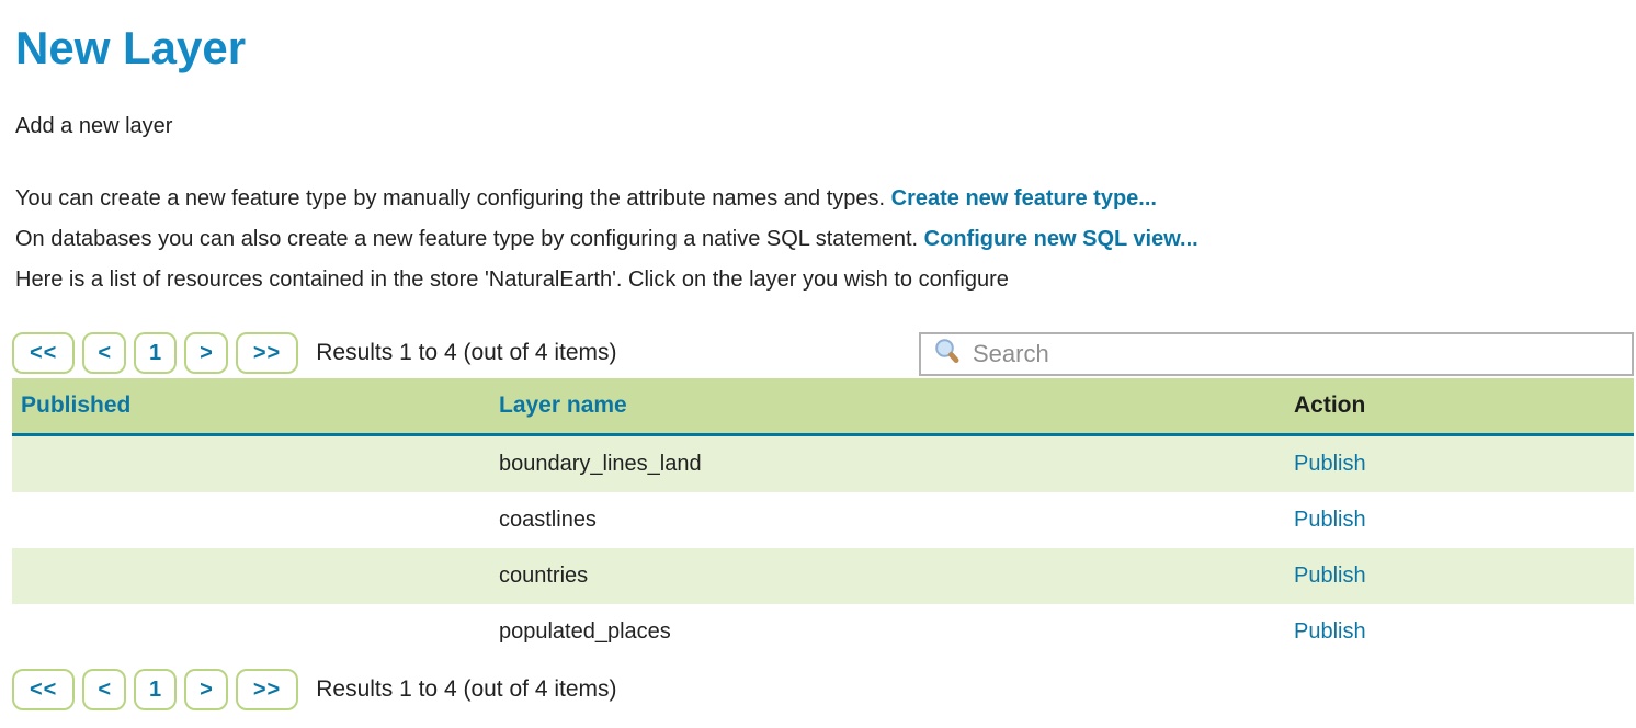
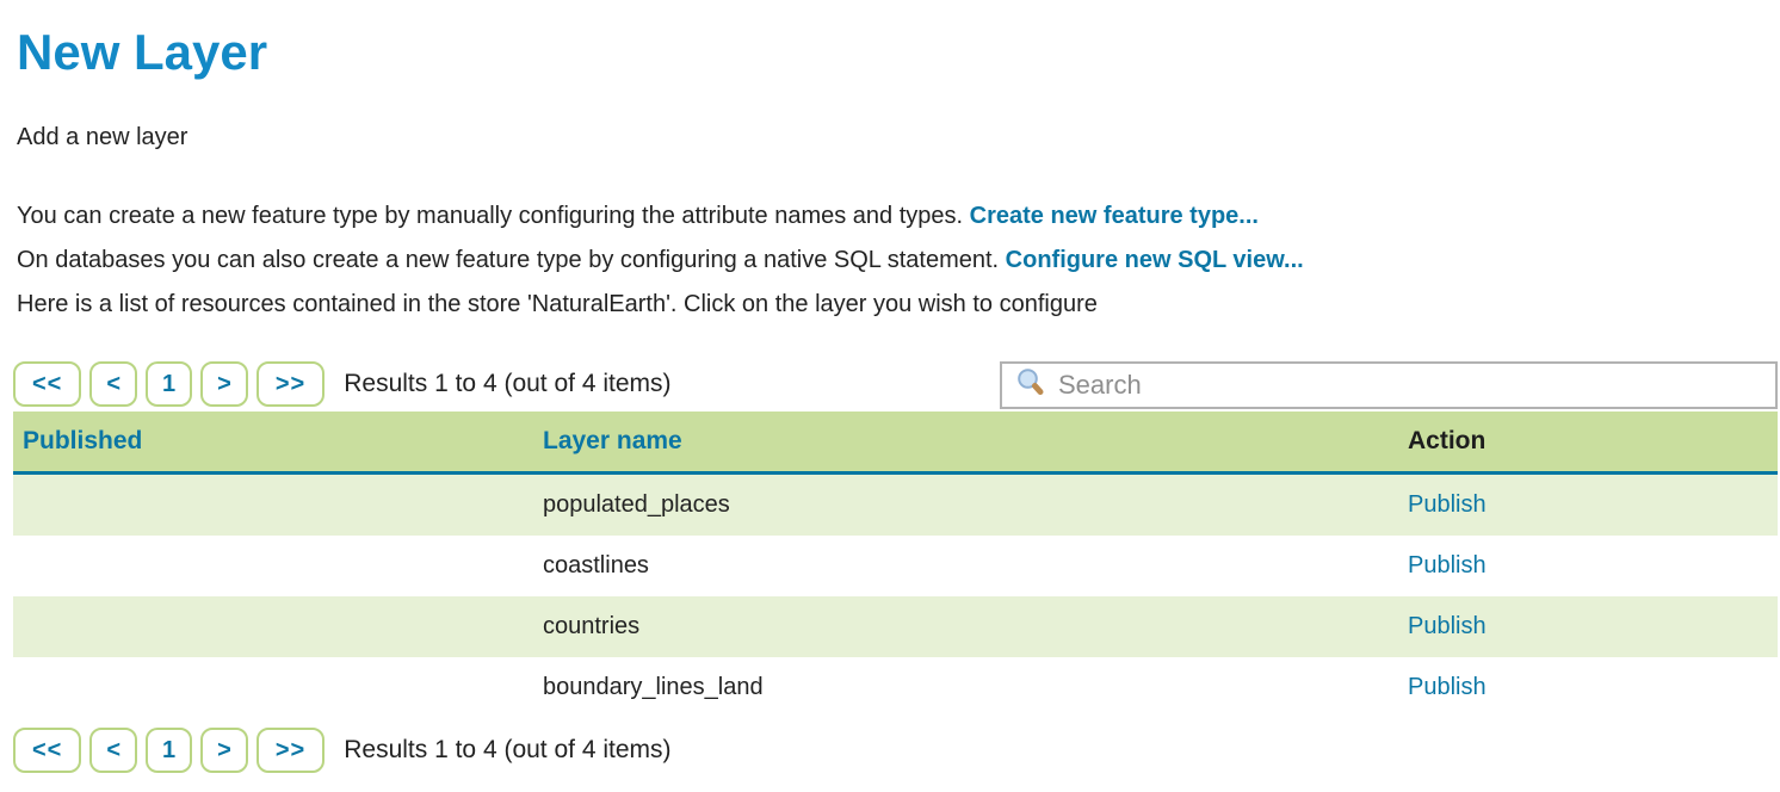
  New Layer
  Add a new layer
  You can create a new feature type by manually configuring the attribute names and types. Create new feature type...
  On databases you can also create a new feature type by configuring a native SQL statement. Configure new SQL view...
  Here is a list of resources contained in the store 'NaturalEarth'. Click on the layer you wish to configure
  <<
  <
  1
  >
  >>
  Results 1 to 4 (out of 4 items)
  Search
  Published	Layer name	Action
- 	boundary_lines_land	Publish
+ 	populated_places	Publish
  	coastlines	Publish
  	countries	Publish
- 	populated_places	Publish
+ 	boundary_lines_land	Publish
  <<
  <
  1
  >
  >>
  Results 1 to 4 (out of 4 items)
